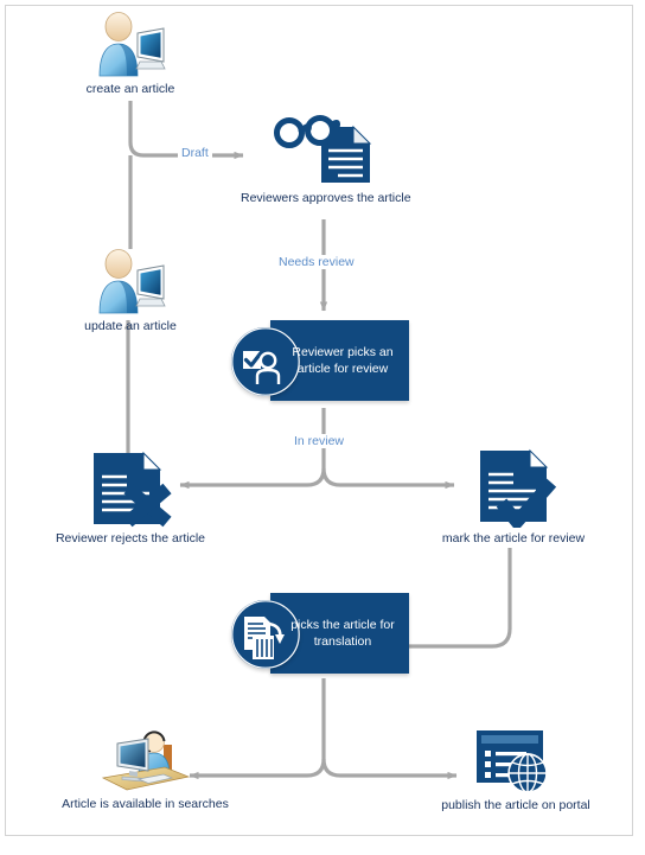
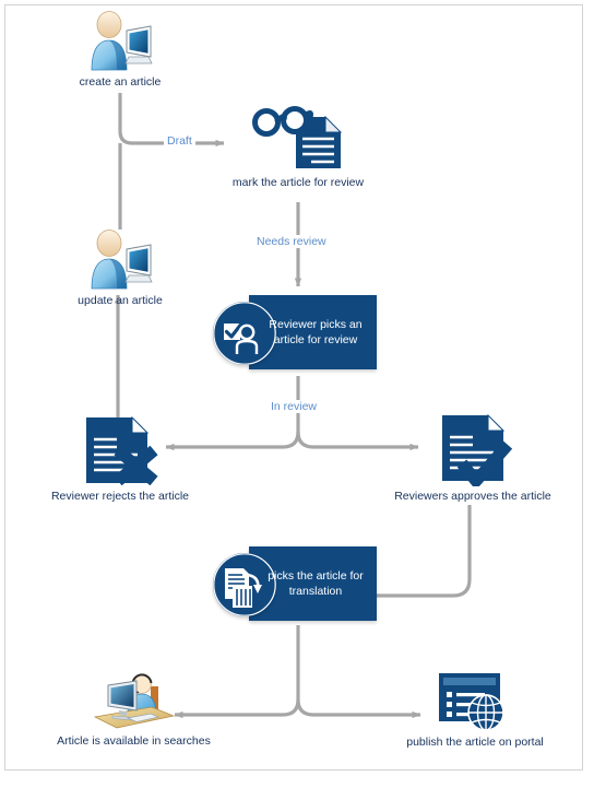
  Draft
  Needs review
  In review
  create an article
- Reviewers approves the article
+ mark the article for review
  update an article
  Reviewer picks an article for review
  Reviewer rejects the article
- mark the article for review
+ Reviewers approves the article
  picks the article for translation
  Article is available in searches
  publish the article on portal
